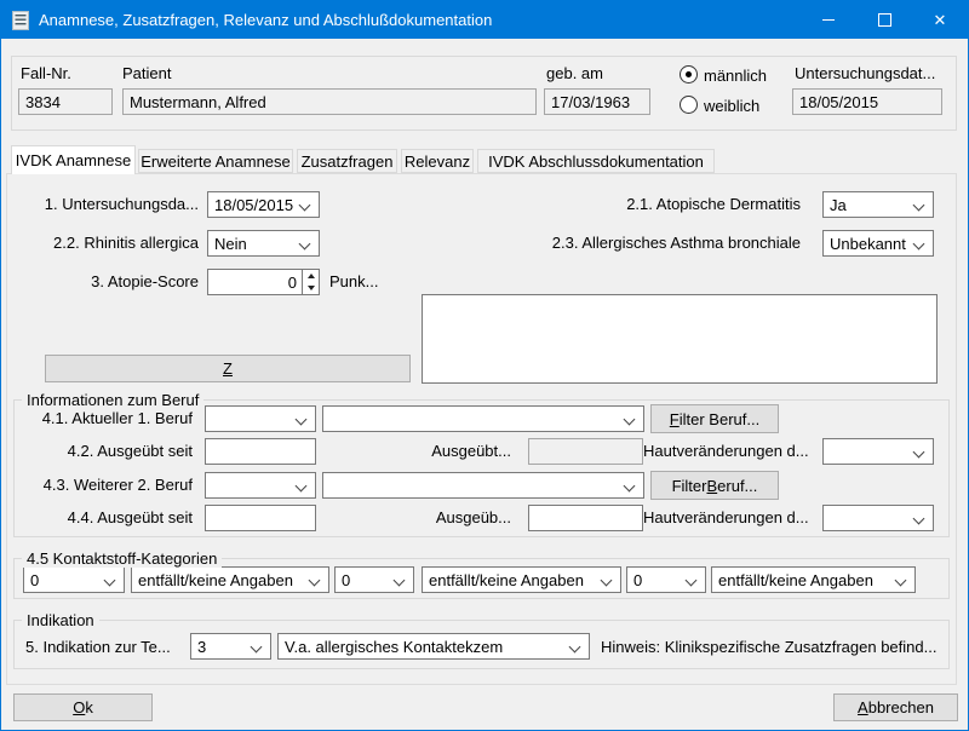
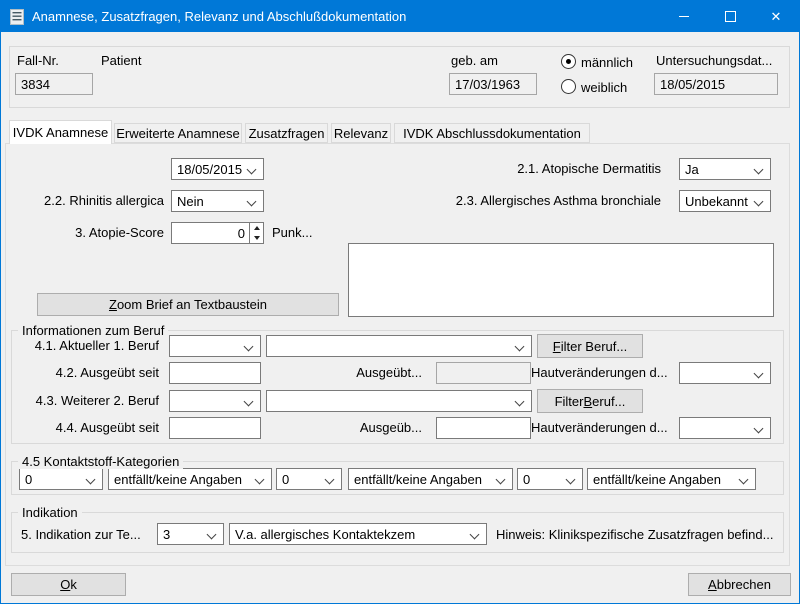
  Anamnese, Zusatzfragen, Relevanz und Abschlußdokumentation
  ✕
  Fall-Nr.
  3834
  Patient
- Mustermann, Alfred
  geb. am
  17/03/1963
  männlich
  weiblich
  Untersuchungsdat...
  18/05/2015
  IVDK Anamnese
  Erweiterte Anamnese
  Zusatzfragen
  Relevanz
  IVDK Abschlussdokumentation
- 1. Untersuchungsda...
  18/05/2015
  2.1. Atopische Dermatitis
  Ja
  2.2. Rhinitis allergica
  Nein
  2.3. Allergisches Asthma bronchiale
  Unbekannt
  3. Atopie-Score
  0
  Punk...
  Z
+ oom Brief an Textbaustein
  Informationen zum Beruf
  4.1. Aktueller 1. Beruf
  F
  ilter Beruf...
  4.2. Ausgeübt seit
  Ausgeübt...
  Hautveränderungen d...
  4.3. Weiterer 2. Beruf
  Filter
  B
  eruf...
  4.4. Ausgeübt seit
  Ausgeüb...
  Hautveränderungen d...
  4.5 Kontaktstoff-Kategorien
  0
  entfällt/keine Angaben
  0
  entfällt/keine Angaben
  0
  entfällt/keine Angaben
  Indikation
  5. Indikation zur Te...
  3
  V.a. allergisches Kontaktekzem
  Hinweis: Klinikspezifische Zusatzfragen befind...
  O
  k
  A
  bbrechen
